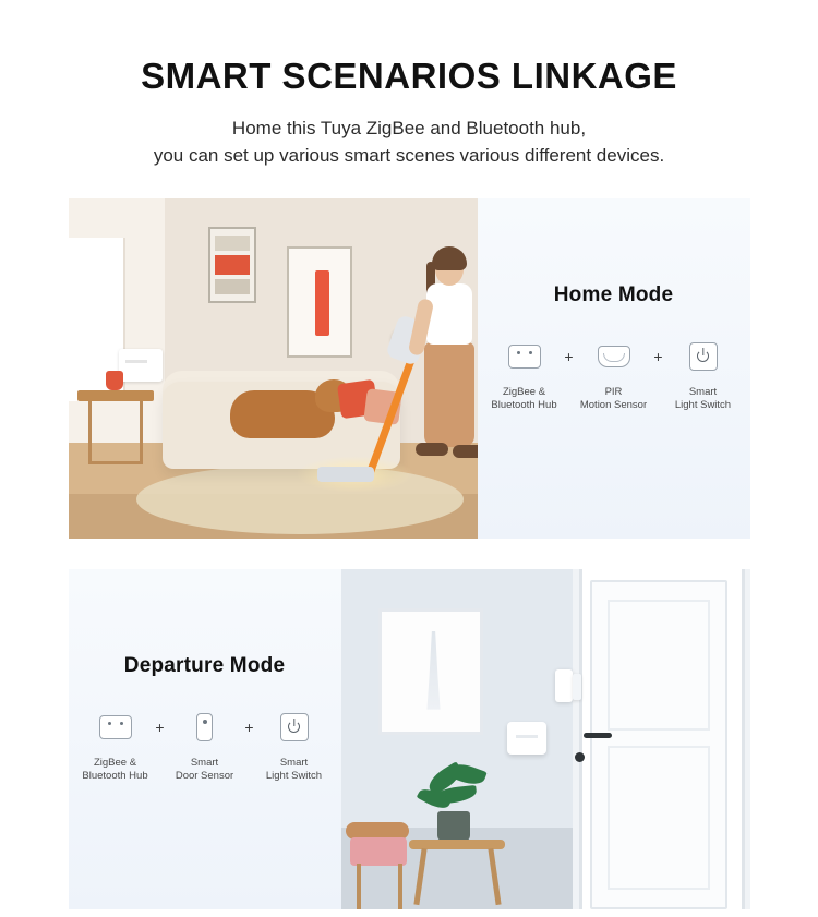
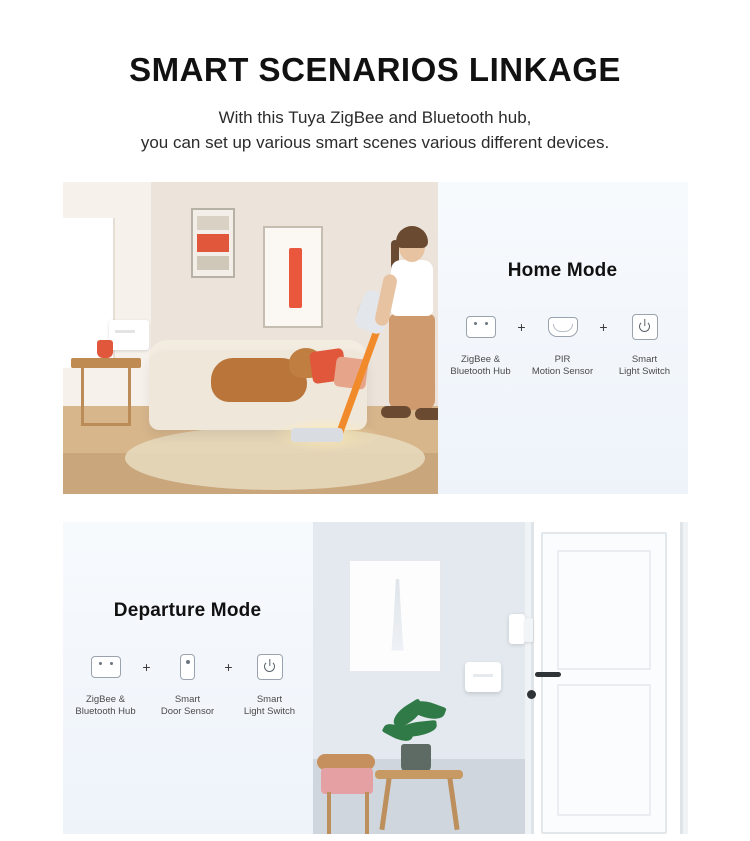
  SMART SCENARIOS LINKAGE
- Home this Tuya ZigBee and Bluetooth hub,
+ With this Tuya ZigBee and Bluetooth hub,
  you can set up various smart scenes various different devices.
  Home Mode
  ZigBee &
  Bluetooth Hub
  +
  PIR
  Motion Sensor
  +
  Smart
  Light Switch
  Departure Mode
  ZigBee &
  Bluetooth Hub
  +
  Smart
  Door Sensor
  +
  Smart
  Light Switch
